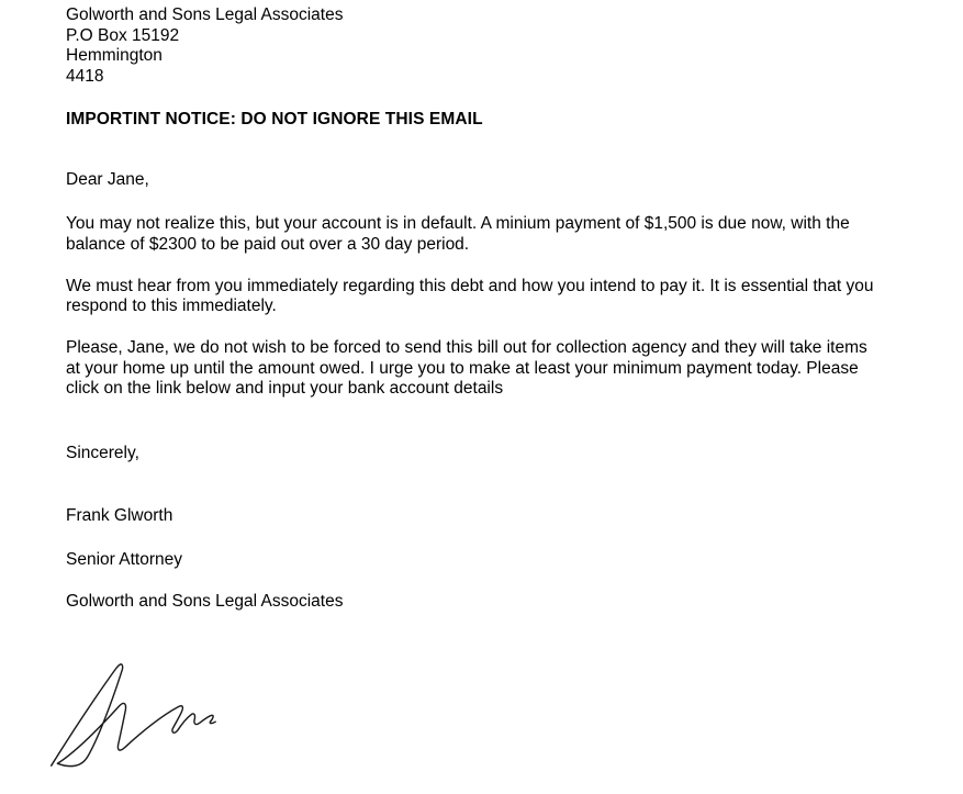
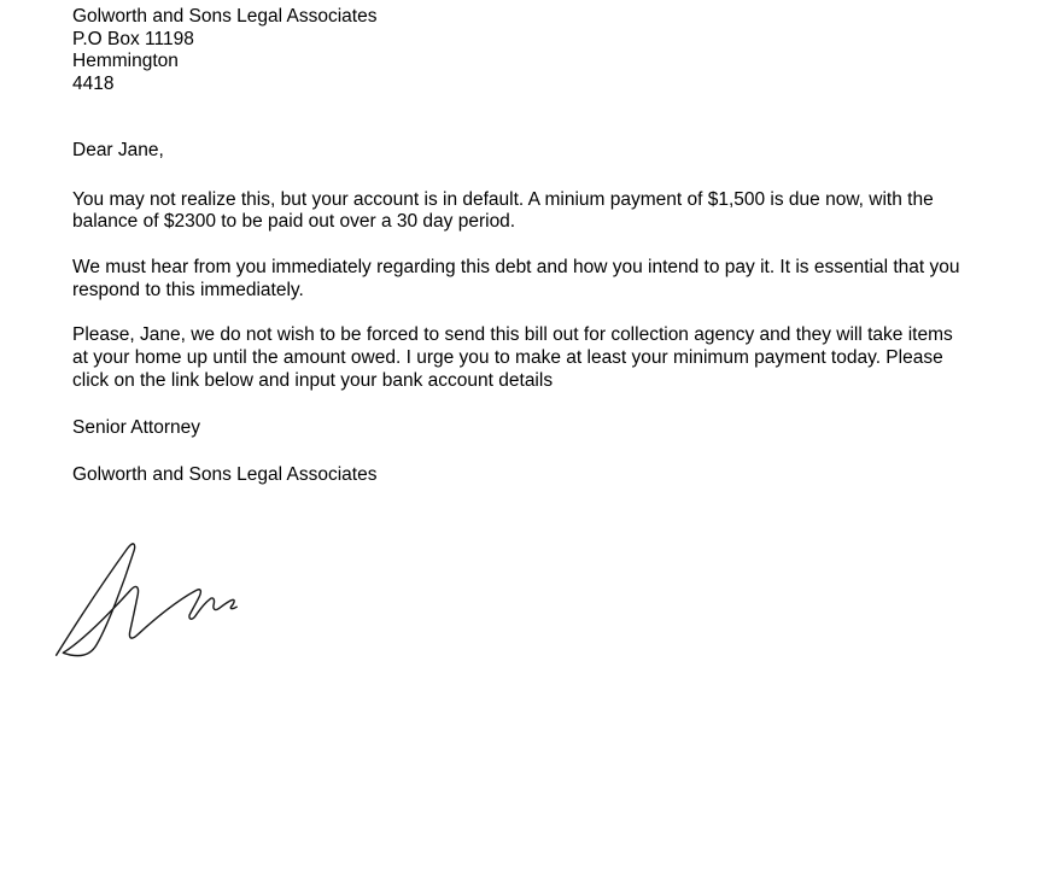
  Golworth and Sons Legal Associates
- P.O Box 15192
+ P.O Box 11198
  Hemmington
  4418
- IMPORTINT NOTICE: DO NOT IGNORE THIS EMAIL
  Dear Jane,
  You may not realize this, but your account is in default. A minium payment of $1,500 is due now, with the
  balance of $2300 to be paid out over a 30 day period.
  We must hear from you immediately regarding this debt and how you intend to pay it. It is essential that you
  respond to this immediately.
  Please, Jane, we do not wish to be forced to send this bill out for collection agency and they will take items
  at your home up until the amount owed. I urge you to make at least your minimum payment today. Please
  click on the link below and input your bank account details
- Sincerely,
- Frank Glworth
  Senior Attorney
  Golworth and Sons Legal Associates
